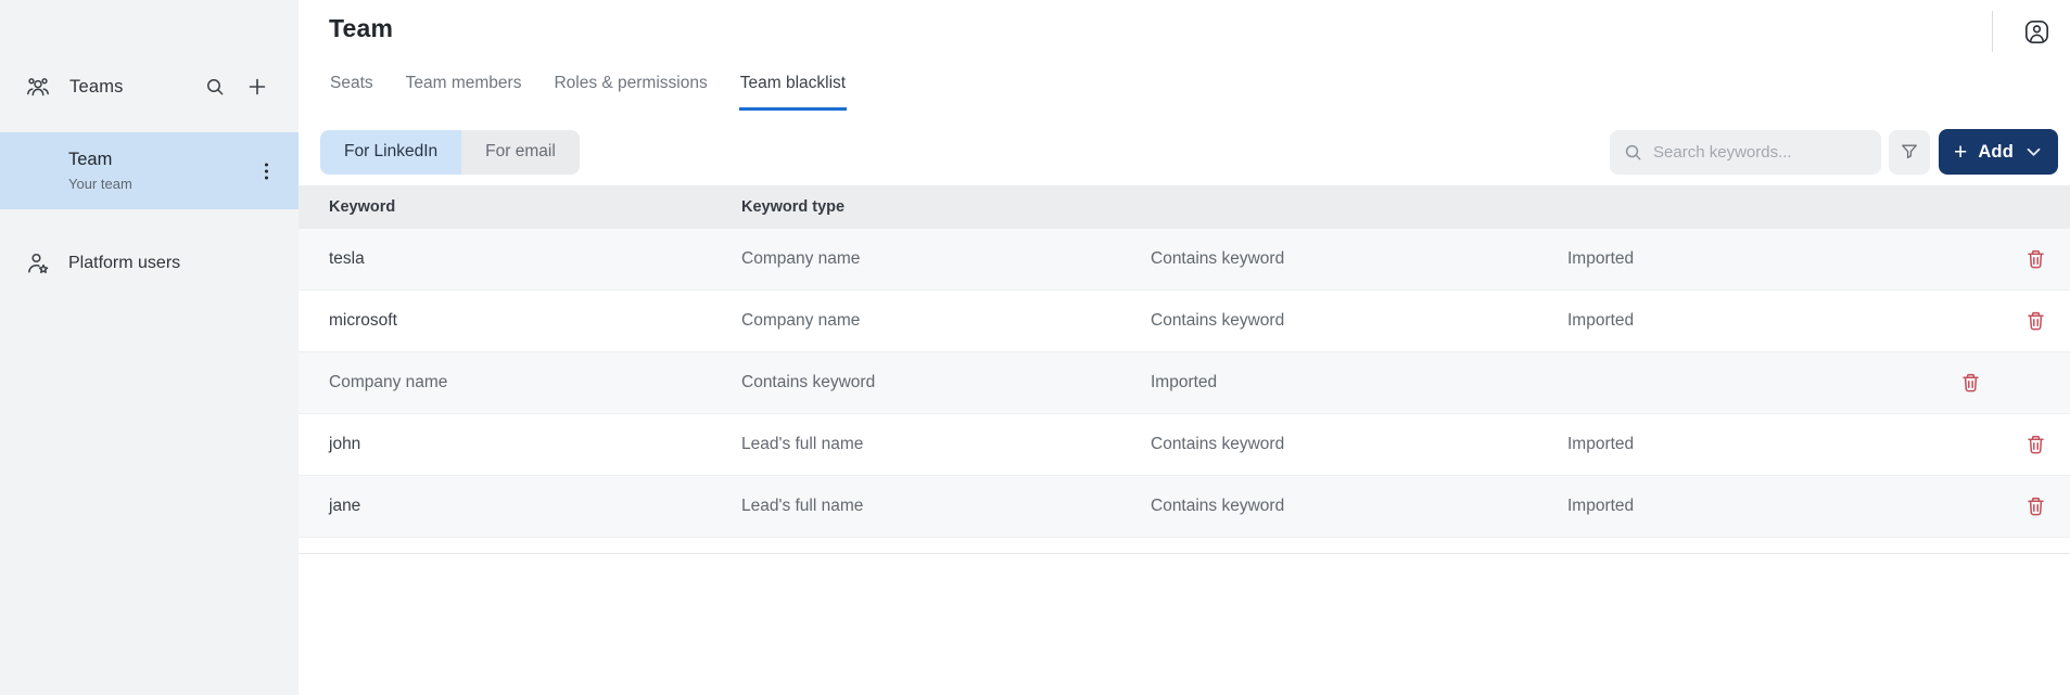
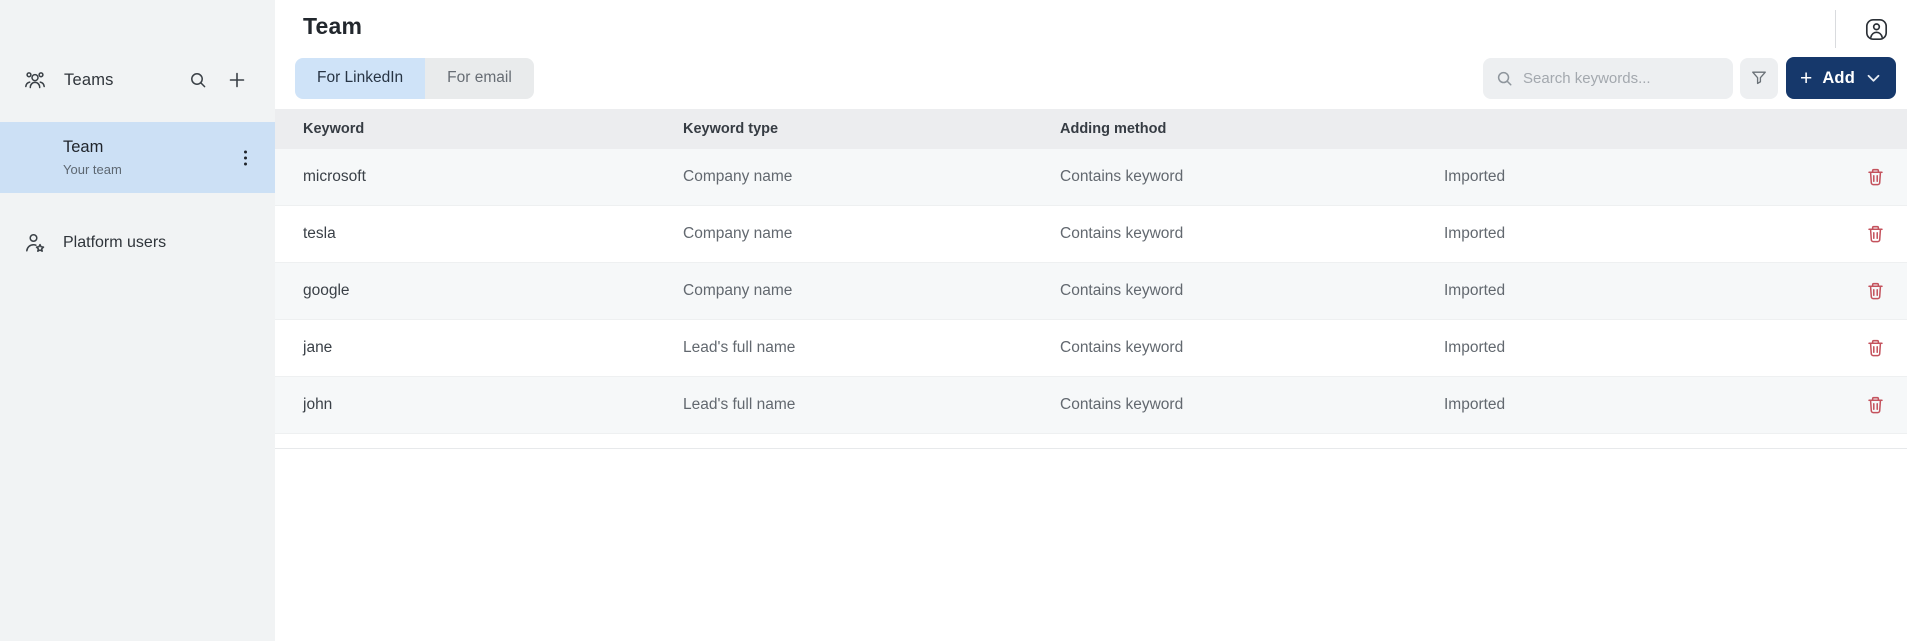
  Teams
  Team
  Your team
  Platform users
  Team
- Seats
- Team members
- Roles & permissions
- Team blacklist
  For LinkedIn
  For email
  Search keywords...
  +
  Add
  Keyword
  Keyword type
+ Adding method
- tesla
+ microsoft
  Company name
  Contains keyword
  Imported
- microsoft
+ tesla
  Company name
  Contains keyword
  Imported
+ google
  Company name
  Contains keyword
  Imported
- john
+ jane
  Lead's full name
  Contains keyword
  Imported
- jane
+ john
  Lead's full name
  Contains keyword
  Imported
